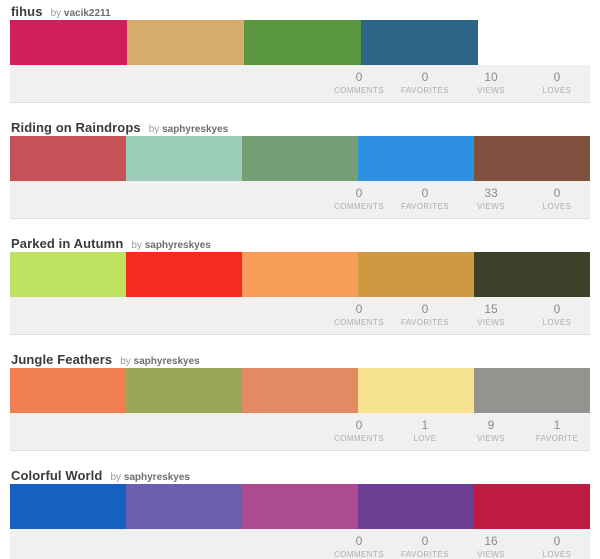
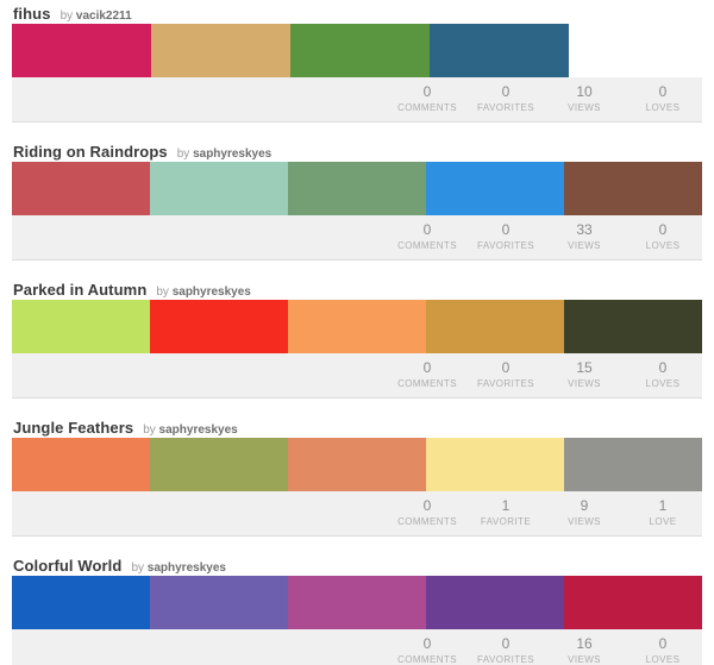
  fihus
  by vacik2211
  0
  COMMENTS
  0
  FAVORITES
  10
  VIEWS
  0
  LOVES
  Riding on Raindrops
  by saphyreskyes
  0
  COMMENTS
  0
  FAVORITES
  33
  VIEWS
  0
  LOVES
  Parked in Autumn
  by saphyreskyes
  0
  COMMENTS
  0
  FAVORITES
  15
  VIEWS
  0
  LOVES
  Jungle Feathers
  by saphyreskyes
  0
  COMMENTS
  1
- LOVE
+ FAVORITE
  9
  VIEWS
  1
- FAVORITE
+ LOVE
  Colorful World
  by saphyreskyes
  0
  COMMENTS
  0
  FAVORITES
  16
  VIEWS
  0
  LOVES
